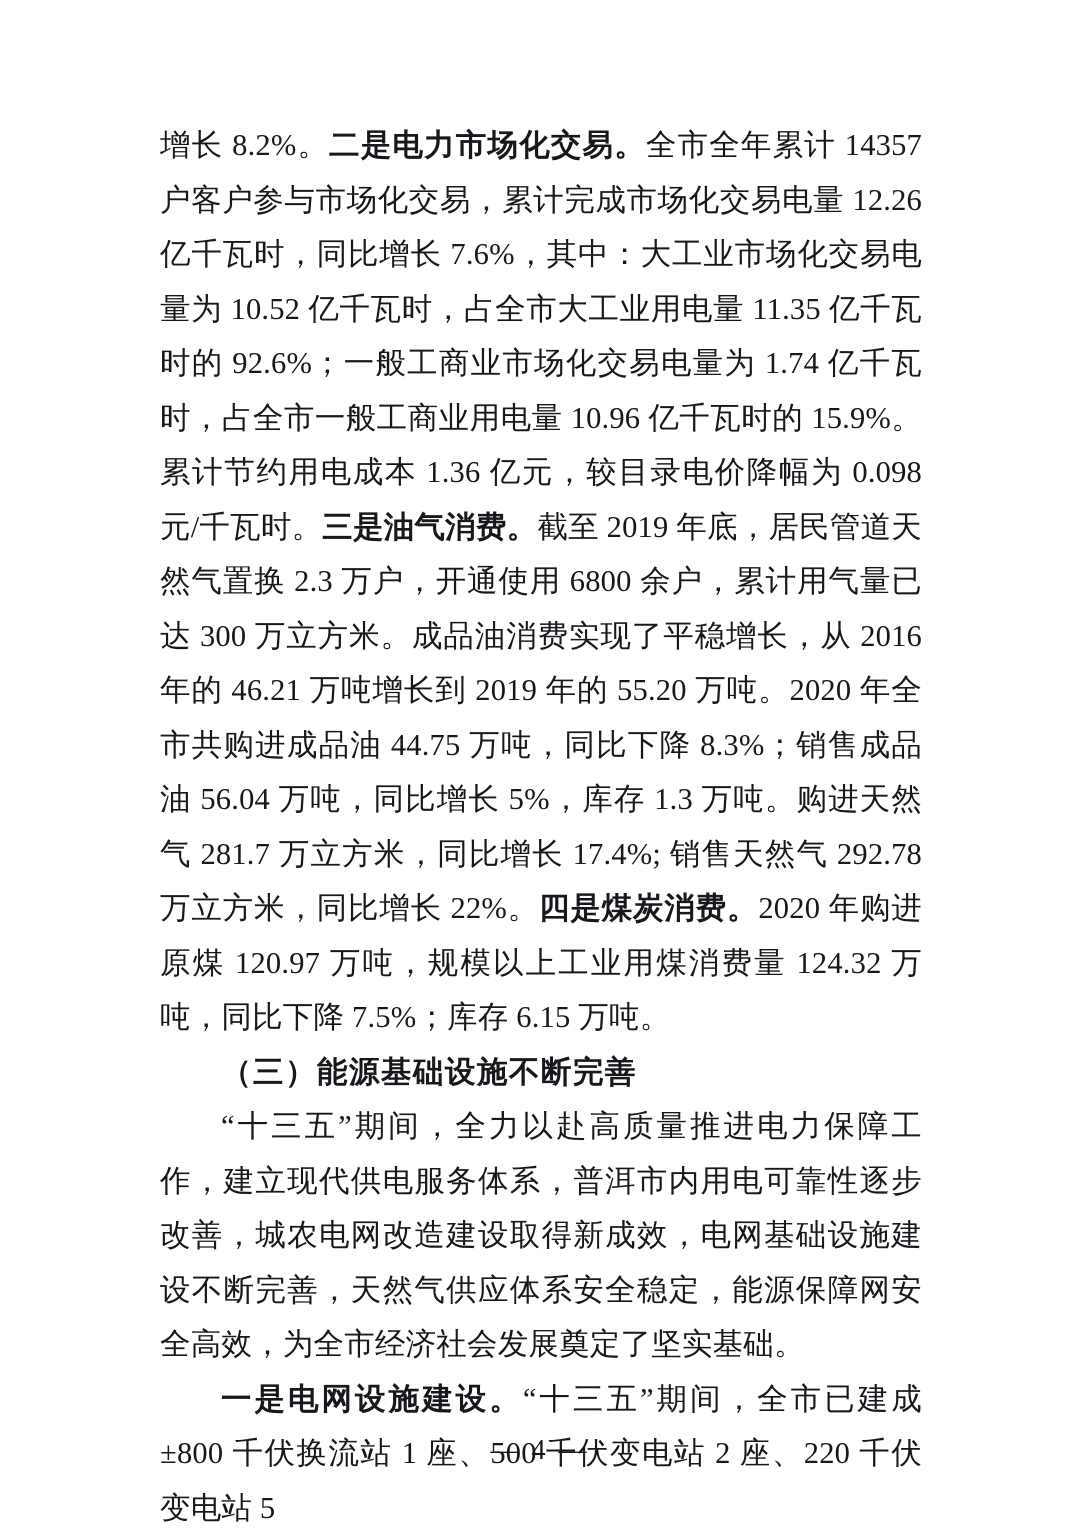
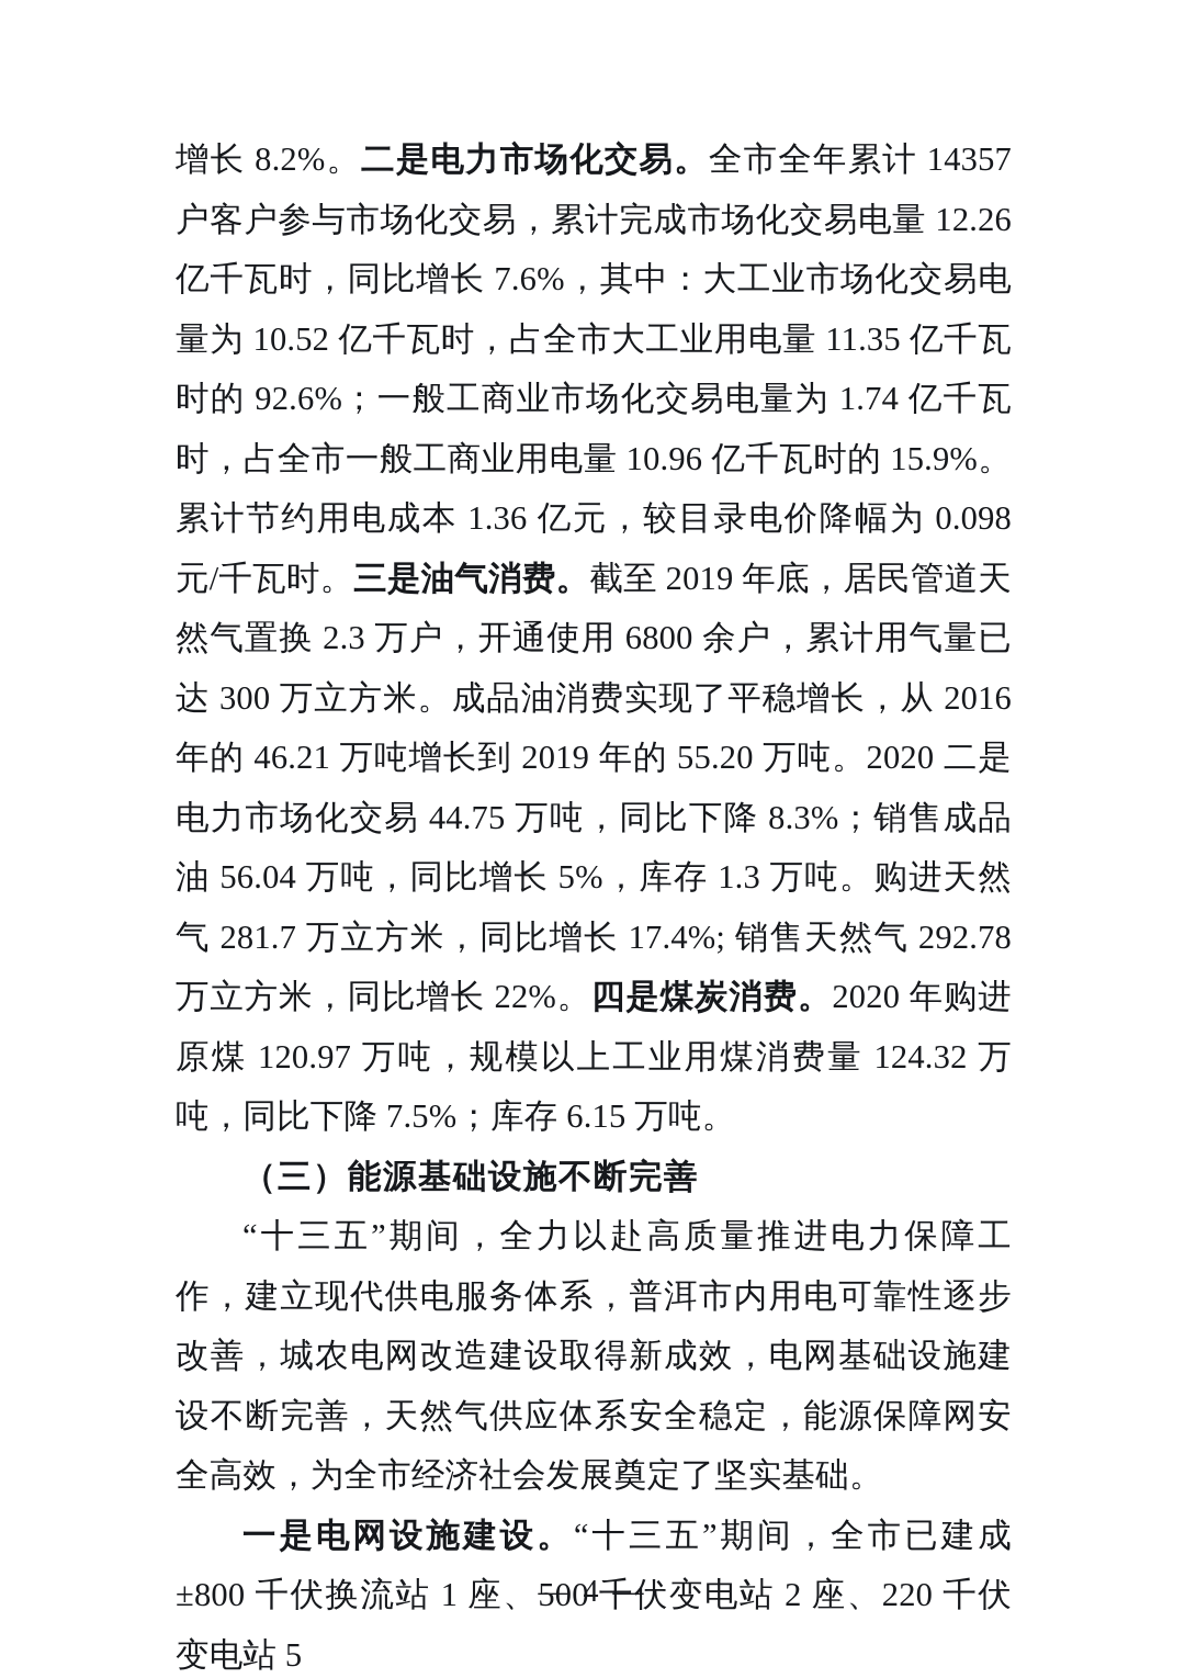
- 增长 8.2%。二是电力市场化交易。全市全年累计 14357 户客户参与市场化交易，累计完成市场化交易电量 12.26 亿千瓦时，同比增长 7.6%，其中：大工业市场化交易电量为 10.52 亿千瓦时，占全市大工业用电量 11.35 亿千瓦时的 92.6%；一般工商业市场化交易电量为 1.74 亿千瓦时，占全市一般工商业用电量 10.96 亿千瓦时的 15.9%。累计节约用电成本 1.36 亿元，较目录电价降幅为 0.098 元/千瓦时。三是油气消费。截至 2019 年底，居民管道天然气置换 2.3 万户，开通使用 6800 余户，累计用气量已达 300 万立方米。成品油消费实现了平稳增长，从 2016 年的 46.21 万吨增长到 2019 年的 55.20 万吨。2020 年全市共购进成品油 44.75 万吨，同比下降 8.3%；销售成品油 56.04 万吨，同比增长 5%，库存 1.3 万吨。购进天然气 281.7 万立方米，同比增长 17.4%; 销售天然气 292.78 万立方米，同比增长 22%。四是煤炭消费。2020 年购进原煤 120.97 万吨，规模以上工业用煤消费量 124.32 万吨，同比下降 7.5%；库存 6.15 万吨。
+ 增长 8.2%。二是电力市场化交易。全市全年累计 14357 户客户参与市场化交易，累计完成市场化交易电量 12.26 亿千瓦时，同比增长 7.6%，其中：大工业市场化交易电量为 10.52 亿千瓦时，占全市大工业用电量 11.35 亿千瓦时的 92.6%；一般工商业市场化交易电量为 1.74 亿千瓦时，占全市一般工商业用电量 10.96 亿千瓦时的 15.9%。累计节约用电成本 1.36 亿元，较目录电价降幅为 0.098 元/千瓦时。三是油气消费。截至 2019 年底，居民管道天然气置换 2.3 万户，开通使用 6800 余户，累计用气量已达 300 万立方米。成品油消费实现了平稳增长，从 2016 年的 46.21 万吨增长到 2019 年的 55.20 万吨。2020 二是电力市场化交易 44.75 万吨，同比下降 8.3%；销售成品油 56.04 万吨，同比增长 5%，库存 1.3 万吨。购进天然气 281.7 万立方米，同比增长 17.4%; 销售天然气 292.78 万立方米，同比增长 22%。四是煤炭消费。2020 年购进原煤 120.97 万吨，规模以上工业用煤消费量 124.32 万吨，同比下降 7.5%；库存 6.15 万吨。
  （三）能源基础设施不断完善
  “十三五”期间，全力以赴高质量推进电力保障工作，建立现代供电服务体系，普洱市内用电可靠性逐步改善，城农电网改造建设取得新成效，电网基础设施建设不断完善，天然气供应体系安全稳定，能源保障网安全高效，为全市经济社会发展奠定了坚实基础。
  一是电网设施建设。“十三五”期间，全市已建成±800 千伏换流站 1 座、500 千伏变电站 2 座、220 千伏变电站 5
  — 4 —
